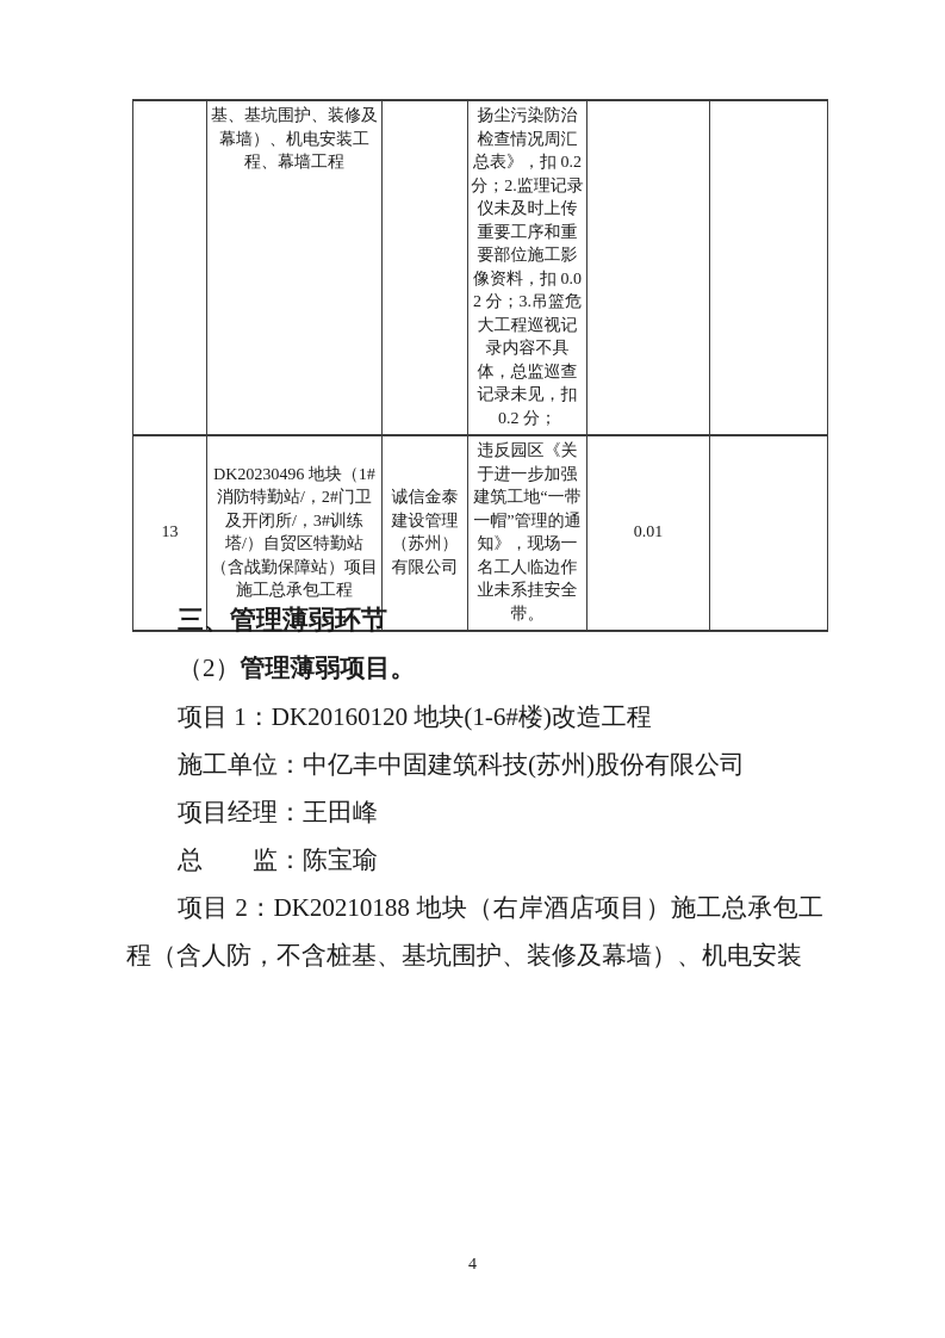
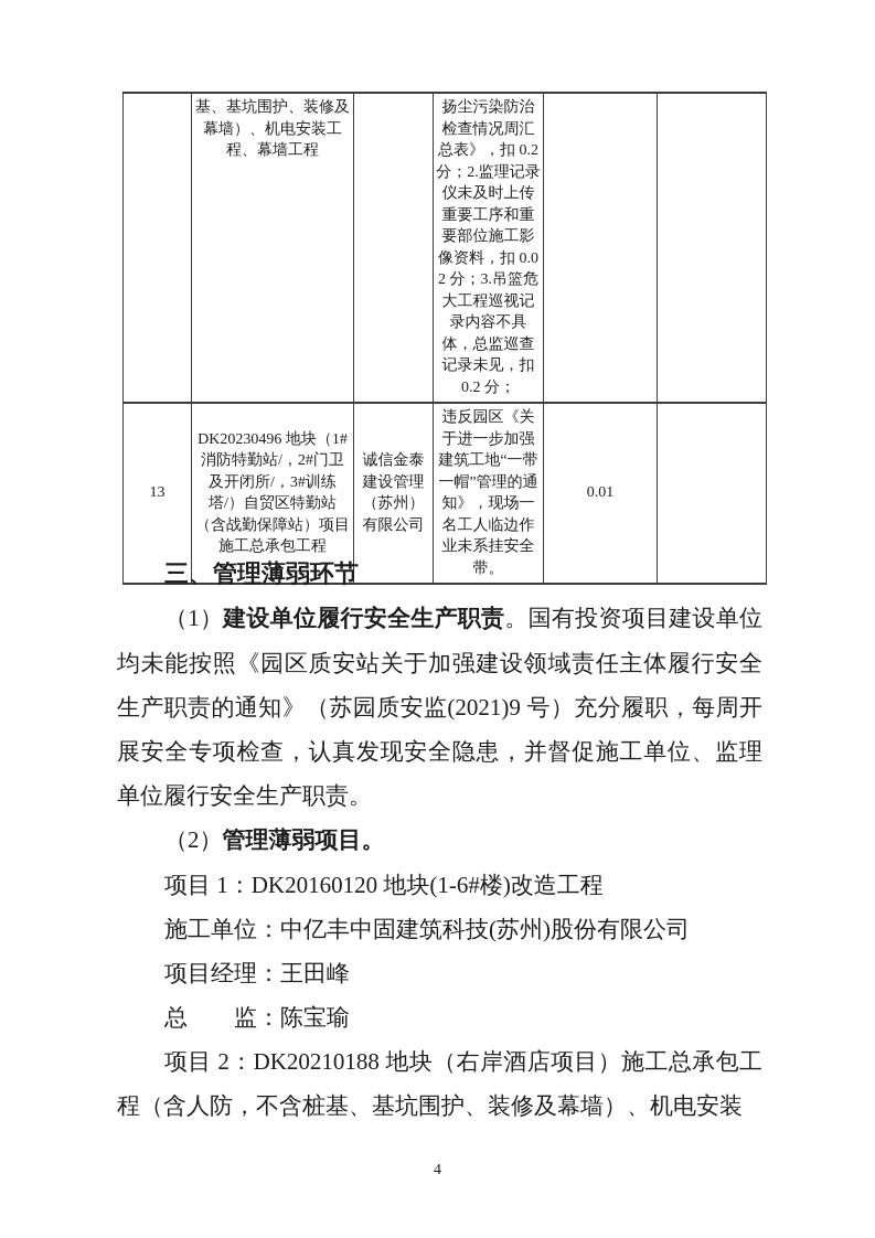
  	基、基坑围护、装修及幕墙）、机电安装工程、幕墙工程		扬尘污染防治检查情况周汇总表》，扣 0.2 分；2.监理记录仪未及时上传重要工序和重要部位施工影像资料，扣 0.02 分；3.吊篮危大工程巡视记录内容不具体，总监巡查记录未见，扣 0.2 分；
  13	DK20230496 地块（1#消防特勤站/，2#门卫及开闭所/，3#训练塔/）自贸区特勤站（含战勤保障站）项目施工总承包工程	诚信金泰建设管理（苏州）有限公司	违反园区《关于进一步加强建筑工地“一带一帽”管理的通知》，现场一名工人临边作业未系挂安全带。	0.01
  三、管理薄弱环节
+ （1）建设单位履行安全生产职责。国有投资项目建设单位均未能按照《园区质安站关于加强建设领域责任主体履行安全生产职责的通知》（苏园质安监(2021)9 号）充分履职，每周开展安全专项检查，认真发现安全隐患，并督促施工单位、监理单位履行安全生产职责。
  （2）管理薄弱项目。
  项目 1：DK20160120 地块(1-6#楼)改造工程
  施工单位：中亿丰中固建筑科技(苏州)股份有限公司
  项目经理：王田峰
  总 监：陈宝瑜
  项目 2：DK20210188 地块（右岸酒店项目）施工总承包工程（含人防，不含桩基、基坑围护、装修及幕墙）、机电安装
  4
